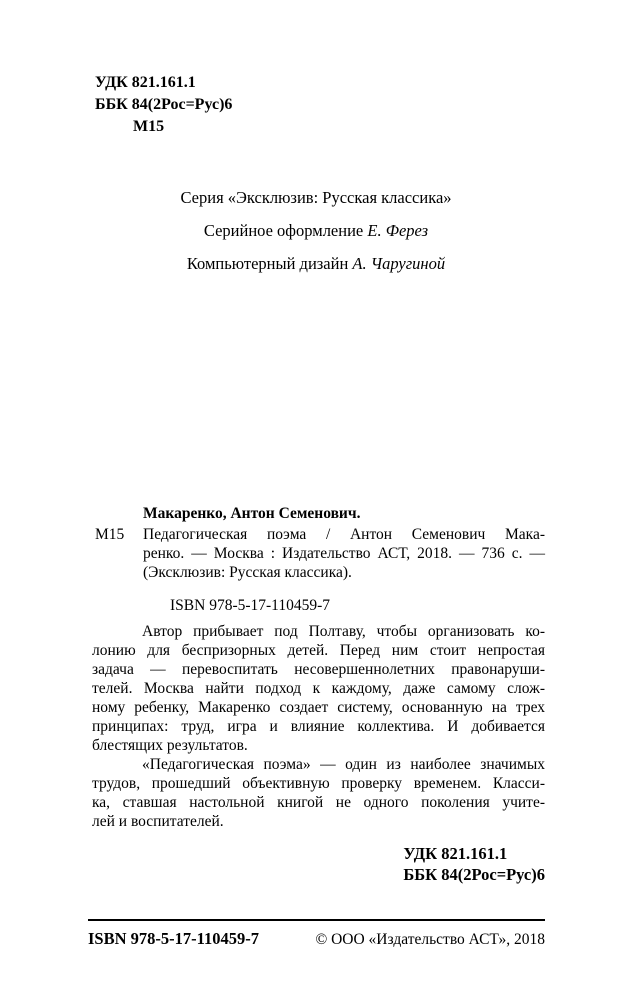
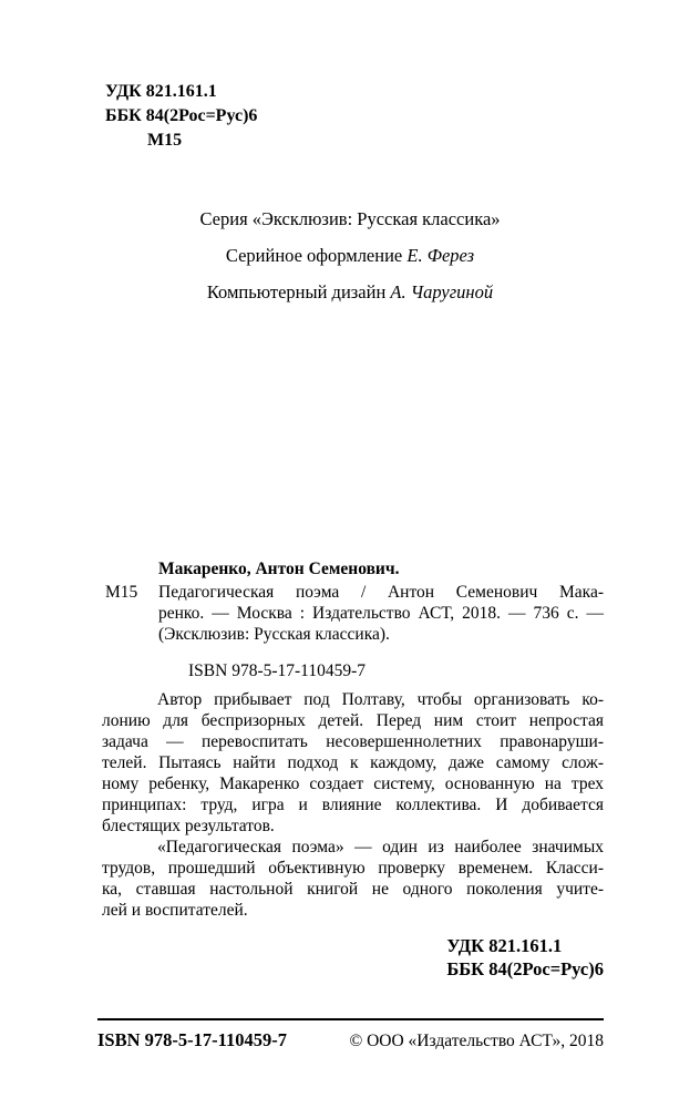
  УДК 821.161.1
  ББК 84(2Рос=Рус)6
  М15
  Серия «Эксклюзив: Русская классика»
  Серийное оформление Е. Ферез
  Компьютерный дизайн А. Чаругиной
  М15
  Макаренко, Антон Семенович.
  Педагогическая поэма / Антон Семенович Мака-
  ренко. — Москва : Издательство АСТ, 2018. — 736 с. —
  (Эксклюзив: Русская классика).
  ISBN 978-5-17-110459-7
  Автор прибывает под Полтаву, чтобы организовать ко-
  лонию для беспризорных детей. Перед ним стоит непростая
  задача — перевоспитать несовершеннолетних правонаруши-
- телей. Москва найти подход к каждому, даже самому слож-
+ телей. Пытаясь найти подход к каждому, даже самому слож-
  ному ребенку, Макаренко создает систему, основанную на трех
  принципах: труд, игра и влияние коллектива. И добивается
  блестящих результатов.
  «Педагогическая поэма» — один из наиболее значимых
  трудов, прошедший объективную проверку временем. Класси-
  ка, ставшая настольной книгой не одного поколения учите-
  лей и воспитателей.
  УДК 821.161.1
  ББК 84(2Рос=Рус)6
  ISBN 978-5-17-110459-7
  © ООО «Издательство АСТ», 2018
